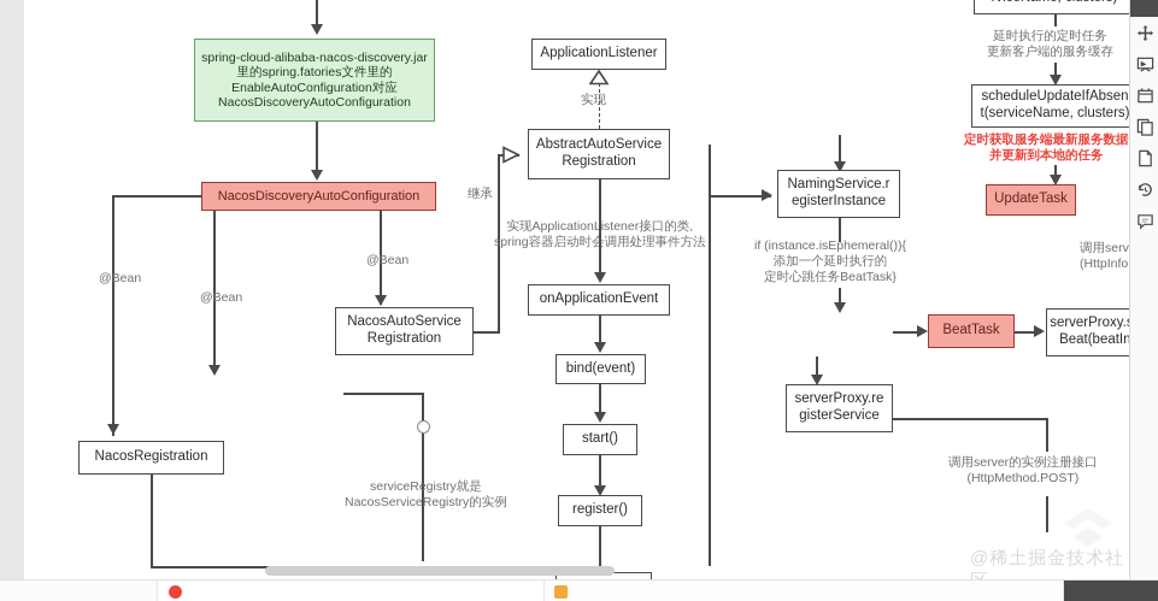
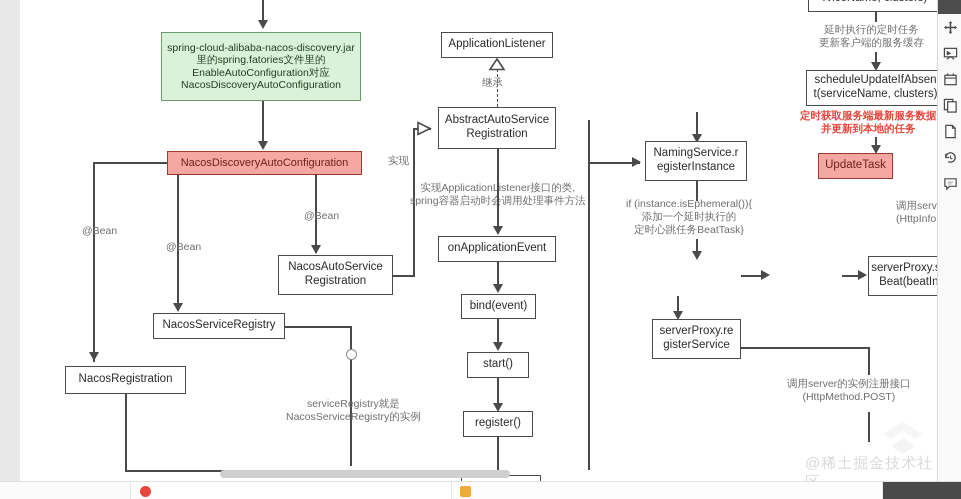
  spring-cloud-alibaba-nacos-discovery.jar里的spring.fatories文件里的EnableAutoConfiguration对应NacosDiscoveryAutoConfiguration
  NacosDiscoveryAutoConfiguration
  @Bean
  @Bean
  @Bean
  NacosAutoService
  Registration
+ NacosServiceRegistry
  NacosRegistration
  serviceRegistry就是
  NacosServiceRegistry的实例
- 继承
+ 实现
  ApplicationListener
- 实现
+ 继承
  AbstractAutoService
  Registration
  实现ApplicationListener接口的类,
  spring容器启动时调用处理事件方法
  onApplicationEvent
  bind(event)
  start()
  register()
  NamingService.r
  egisterInstance
  if (instance.isEphemeral()){
  添加一个延时执行的
  定时心跳任务BeatTask}
- BeatTask
  serverProxy.
  Beat(beatIn
  serverProxy.re
  gisterService
  调用server的实例注册接口
  (HttpMethod.POST)
  延时执行的定时任务
  更新客户端的服务缓存
  scheduleUpdateIfAbsen
  t(serviceName, clusters)
  定时获取服务端最新服务数据
  并更新到本地的任务
  UpdateTask
  (HttpInfo
  @稀土掘金技术社
